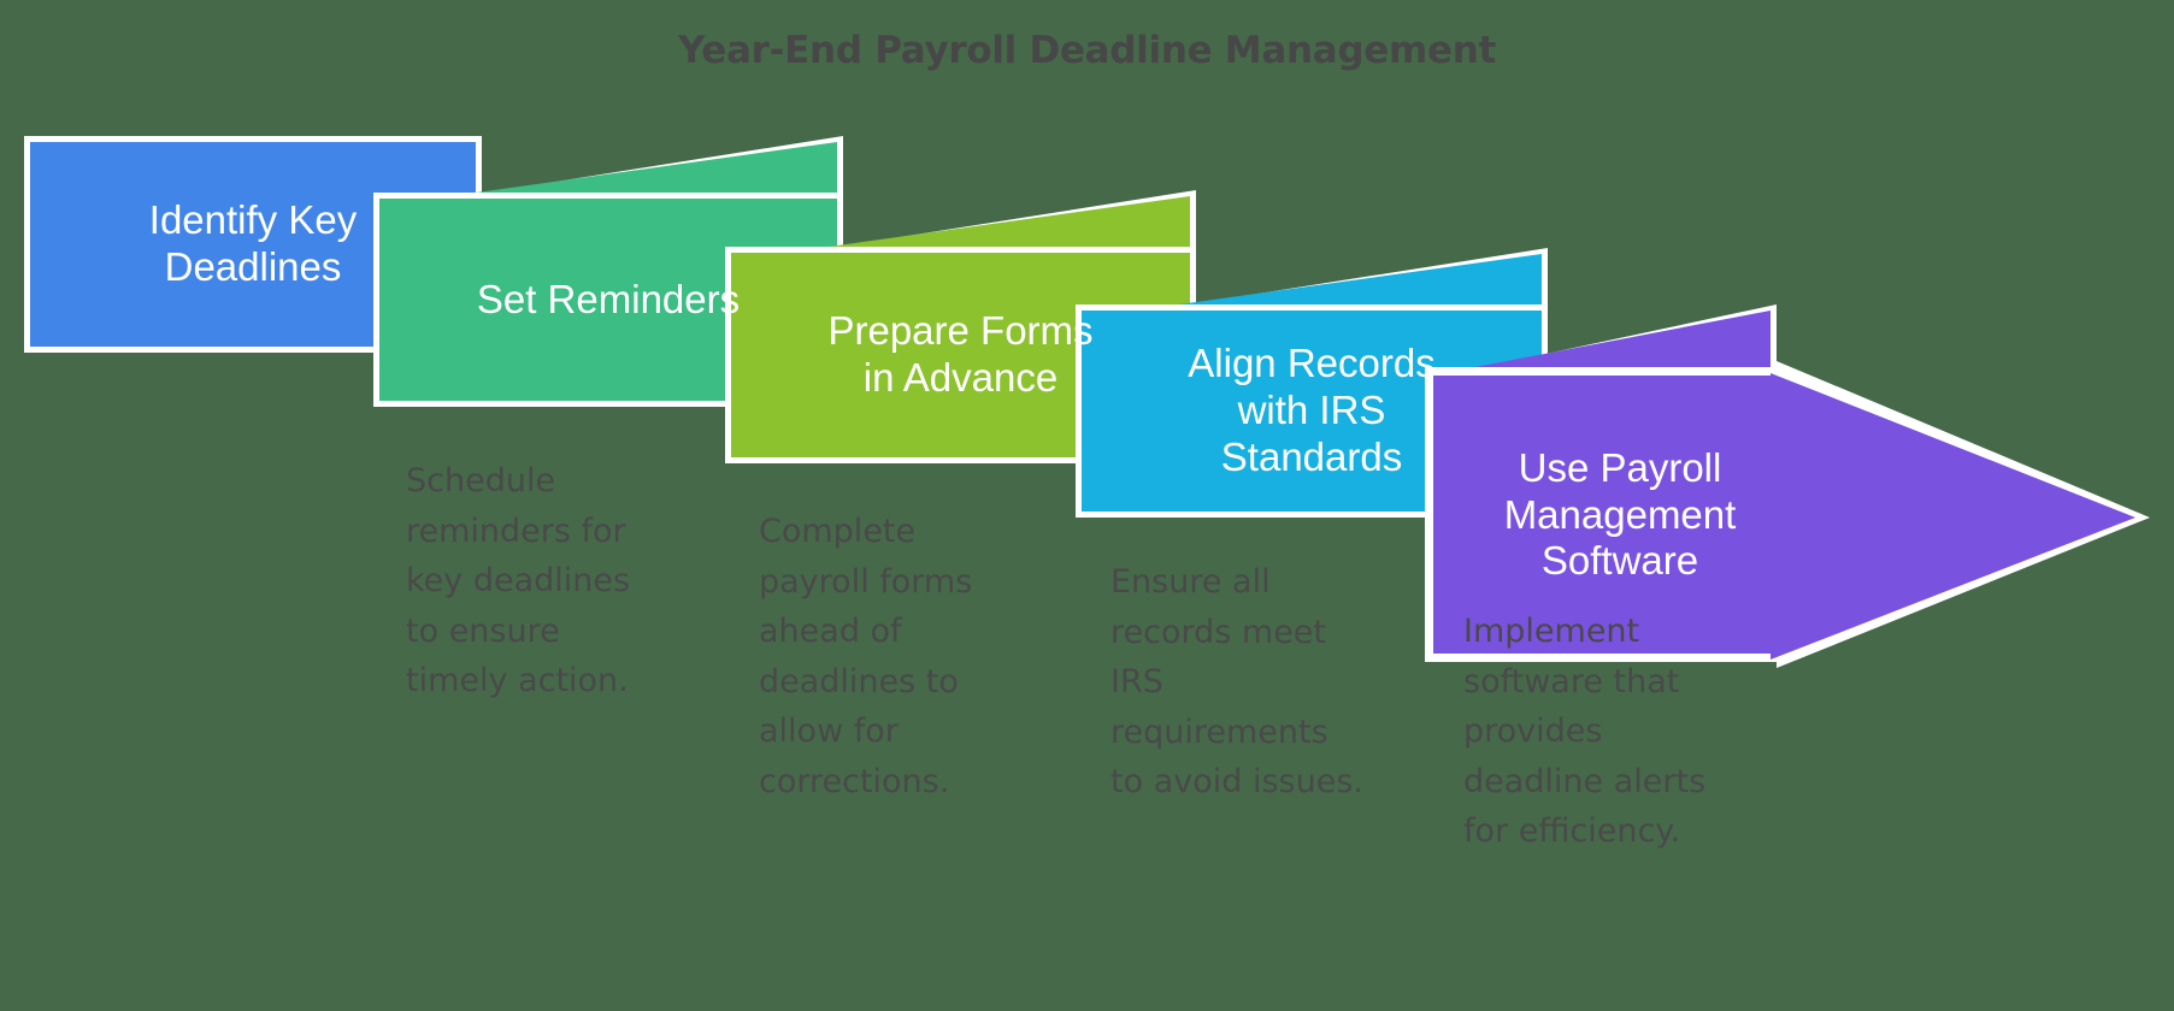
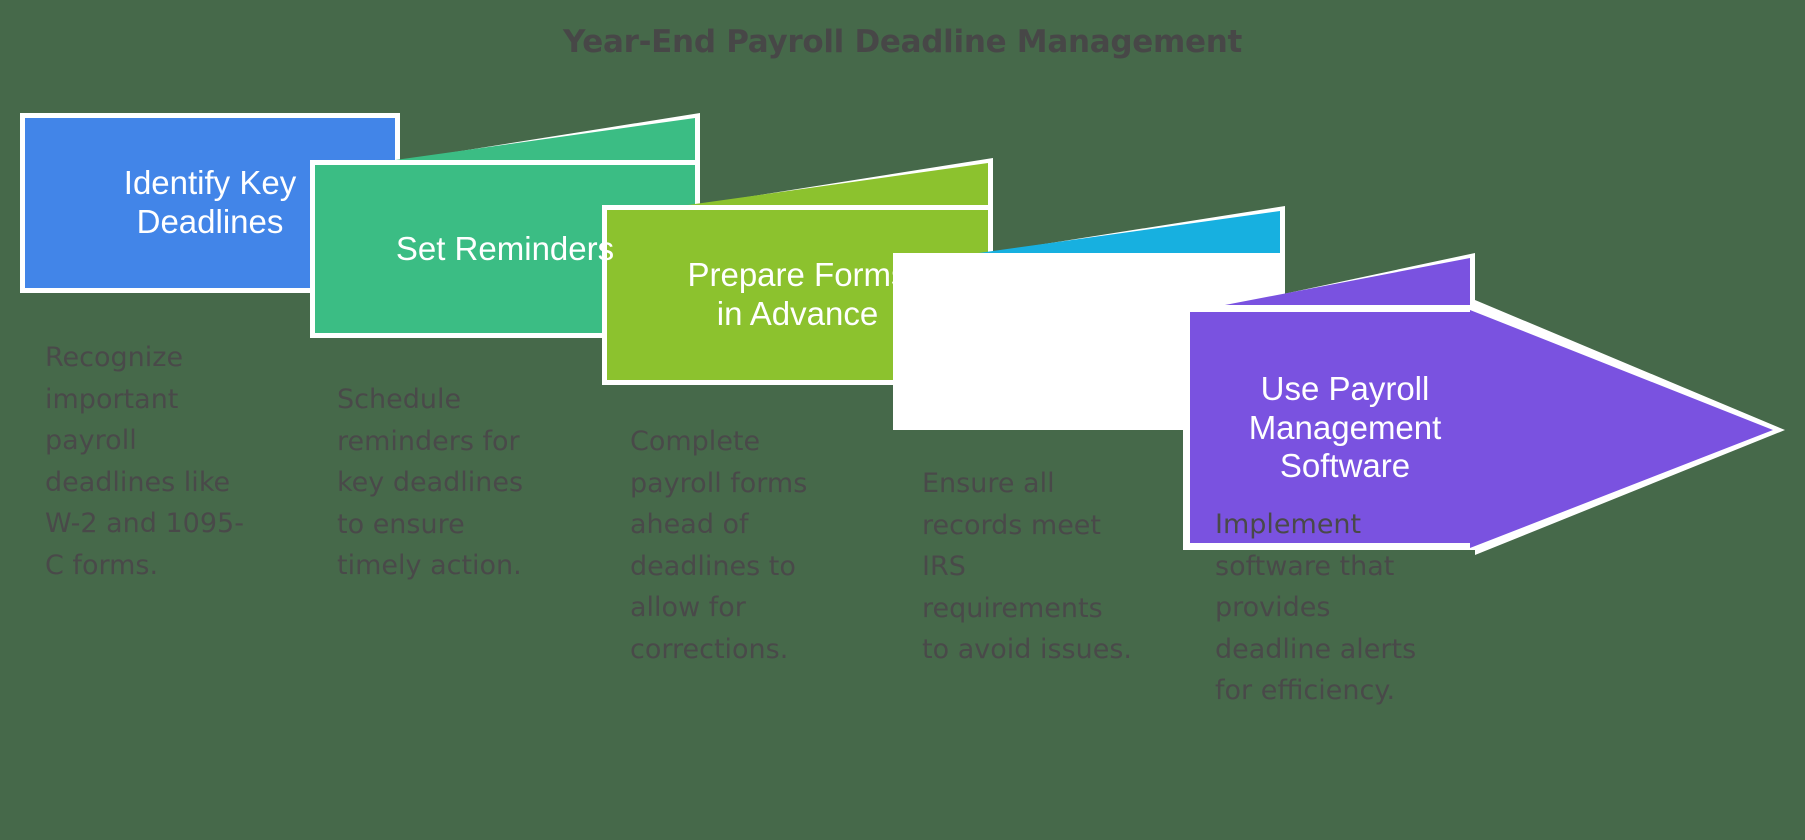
  Year-End Payroll Deadline Management
  Identify Key
  Deadlines
  Set Reminders
  Prepare Forms
  in Advance
- Align Records
- with IRS
- Standards
  Use Payroll
  Management
  Software
+ Recognize
+ important
+ payroll
+ deadlines like
+ W-2 and 1095-
+ C forms.
  Schedule
  reminders for
  key deadlines
  to ensure
  timely action.
  Complete
  payroll forms
  ahead of
  deadlines to
  allow for
  corrections.
  Ensure all
  records meet
  IRS
  requirements
  to avoid issues.
  Implement
  software that
  provides
  deadline alerts
  for efficiency.
